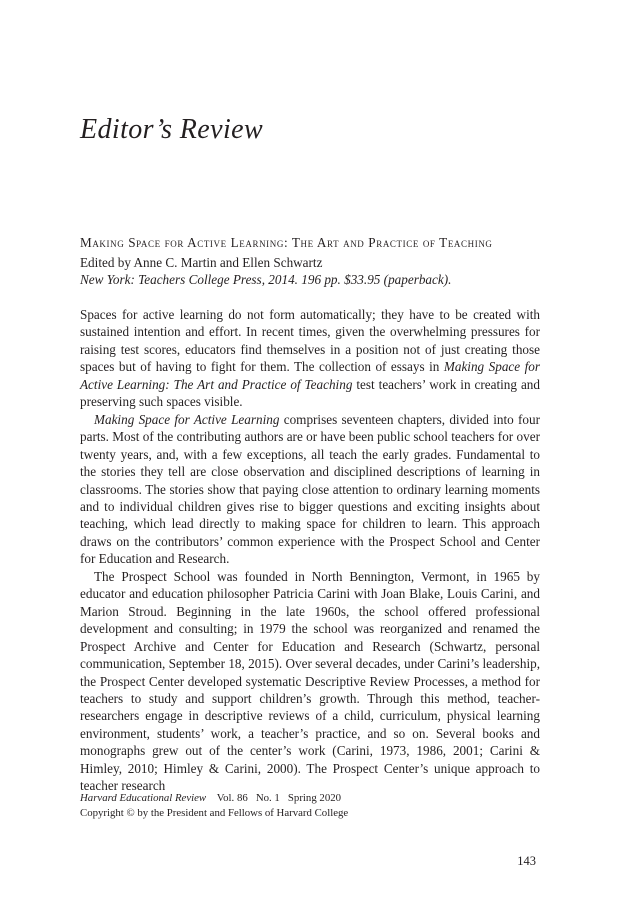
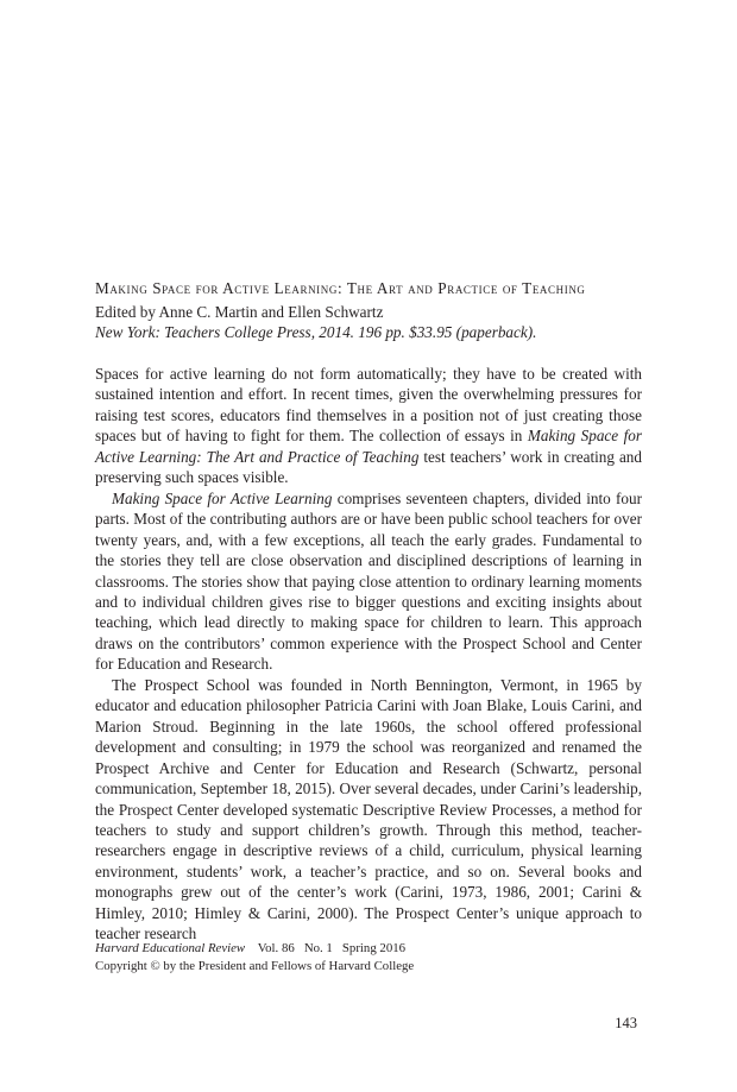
- Editor’s Review
  Making Space for Active Learning: The Art and Practice of Teaching
  Edited by Anne C. Martin and Ellen Schwartz
  New York: Teachers College Press, 2014. 196 pp. $33.95 (paperback).
  Spaces for active learning do not form automatically; they have to be created with sustained intention and effort. In recent times, given the overwhelming pressures for raising test scores, educators find themselves in a position not of just creating those spaces but of having to fight for them. The collection of essays in Making Space for Active Learning: The Art and Practice of Teaching test teachers’ work in creating and preserving such spaces visible.
  Making Space for Active Learning comprises seventeen chapters, divided into four parts. Most of the contributing authors are or have been public school teachers for over twenty years, and, with a few exceptions, all teach the early grades. Fundamental to the stories they tell are close observation and disciplined descriptions of learning in classrooms. The stories show that paying close attention to ordinary learning moments and to individual children gives rise to bigger questions and exciting insights about teaching, which lead directly to making space for children to learn. This approach draws on the contributors’ common experience with the Prospect School and Center for Education and Research.
  The Prospect School was founded in North Bennington, Vermont, in 1965 by educator and education philosopher Patricia Carini with Joan Blake, Louis Carini, and Marion Stroud. Beginning in the late 1960s, the school offered professional development and consulting; in 1979 the school was reorganized and renamed the Prospect Archive and Center for Education and Research (Schwartz, personal communication, September 18, 2015). Over several decades, under Carini’s leadership, the Prospect Center developed systematic Descriptive Review Processes, a method for teachers to study and support children’s growth. Through this method, teacher-researchers engage in descriptive reviews of a child, curriculum, physical learning environment, students’ work, a teacher’s practice, and so on. Several books and monographs grew out of the center’s work (Carini, 1973, 1986, 2001; Carini & Himley, 2010; Himley & Carini, 2000). The Prospect Center’s unique approach to teacher research
- Harvard Educational Review Vol. 86 No. 1 Spring 2020
+ Harvard Educational Review Vol. 86 No. 1 Spring 2016
  Copyright © by the President and Fellows of Harvard College
  143
